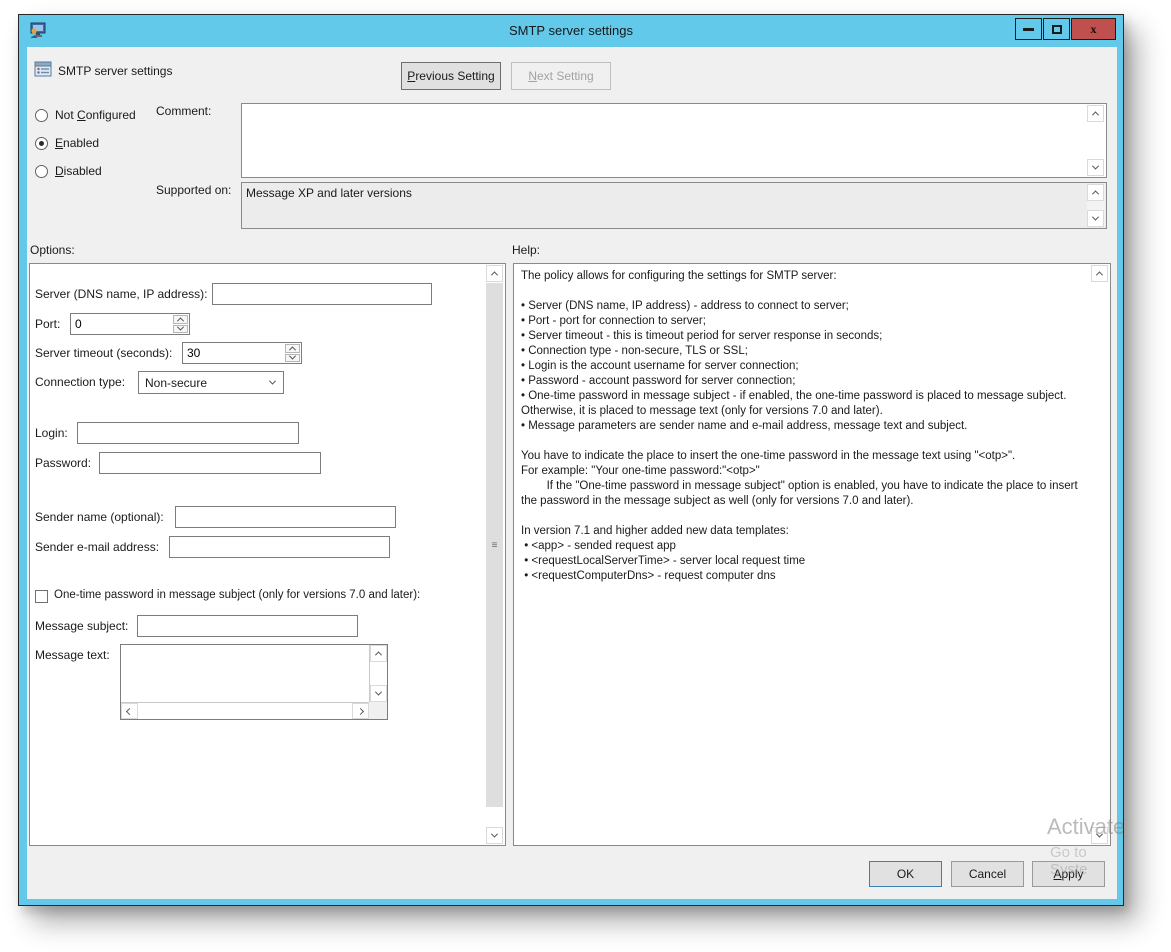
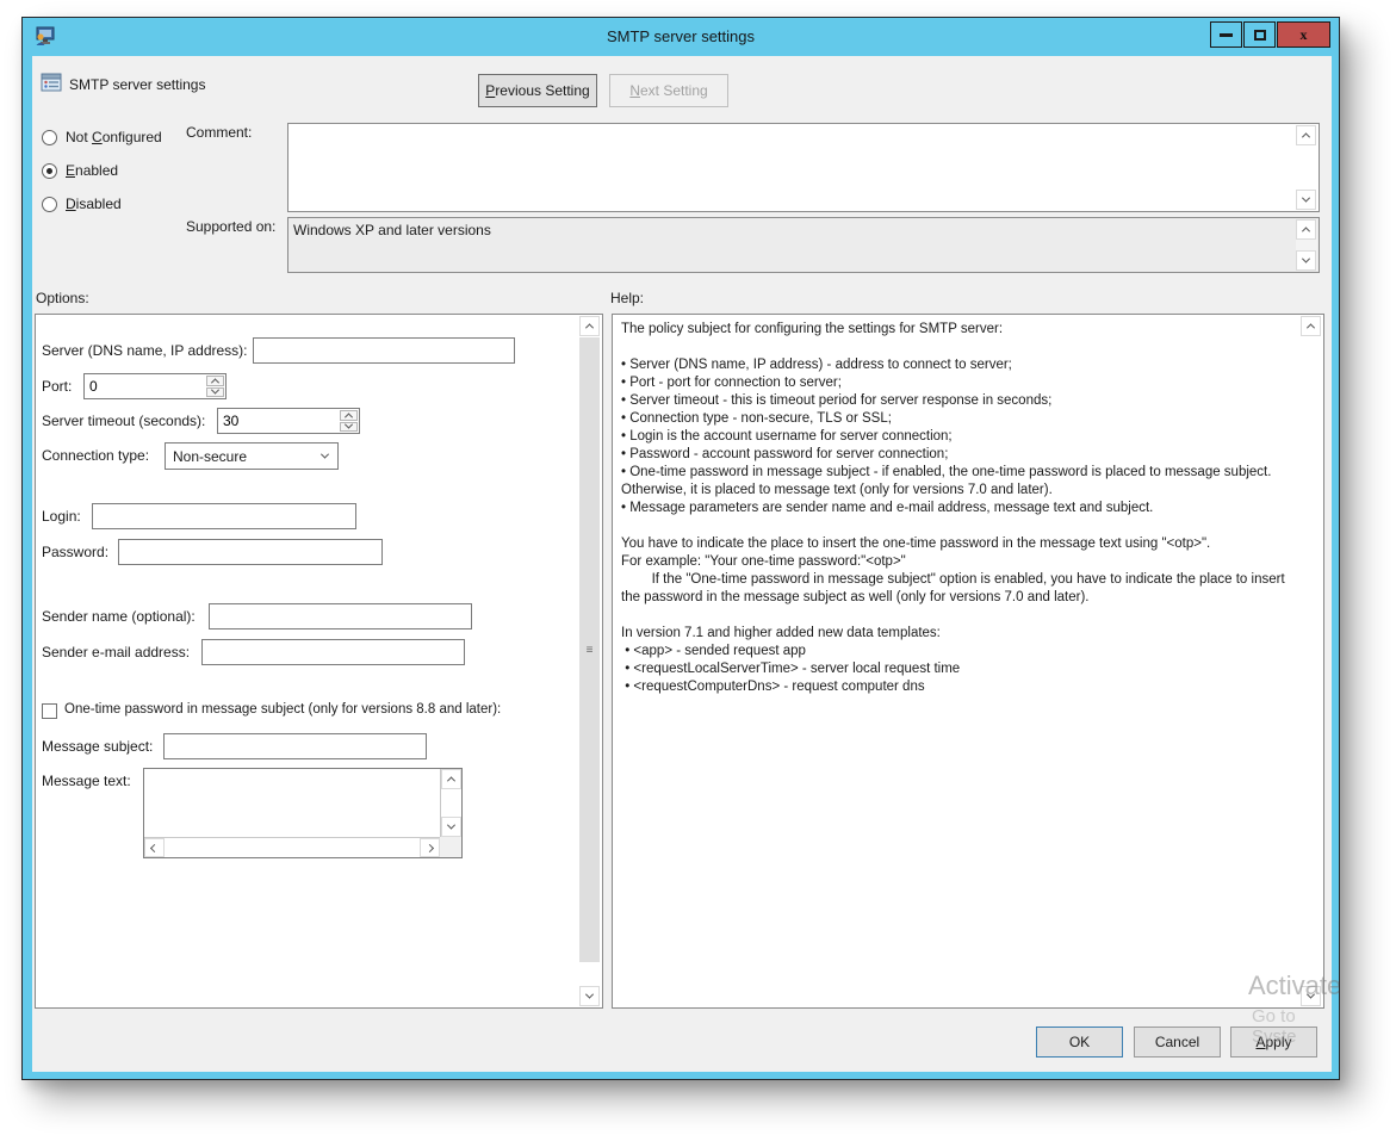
  SMTP server settings
  x
  SMTP server settings
  Previous Setting
  Next Setting
  Not Configured
  Enabled
  Disabled
  Comment:
  Supported on:
- Message XP and later versions
+ Windows XP and later versions
  Options:
  Help:
  Server (DNS name, IP address):
  Port:
  0
  Server timeout (seconds):
  30
  Connection type:
  Non-secure
  Login:
  Password:
  Sender name (optional):
  Sender e-mail address:
- One-time password in message subject (only for versions 7.0 and later):
+ One-time password in message subject (only for versions 8.8 and later):
  Message subject:
  Message text:
  ≡
- The policy allows for configuring the settings for SMTP server:
+ The policy subject for configuring the settings for SMTP server:
  • Server (DNS name, IP address) - address to connect to server;
  • Port - port for connection to server;
  • Server timeout - this is timeout period for server response in seconds;
  • Connection type - non-secure, TLS or SSL;
  • Login is the account username for server connection;
  • Password - account password for server connection;
  • One-time password in message subject - if enabled, the one-time password is placed to message subject. Otherwise, it is placed to message text (only for versions 7.0 and later).
  • Message parameters are sender name and e-mail address, message text and subject.
  You have to indicate the place to insert the one-time password in the message text using "<otp>".
  For example: "Your one-time password:"<otp>"
  If the "One-time password in message subject" option is enabled, you have to indicate the place to insert the password in the message subject as well (only for versions 7.0 and later).
  In version 7.1 and higher added new data templates:
  • <app> - sended request app
  • <requestLocalServerTime> - server local request time
  • <requestComputerDns> - request computer dns
  OK
  Cancel
  Apply
  Activate
  Go to Syste
